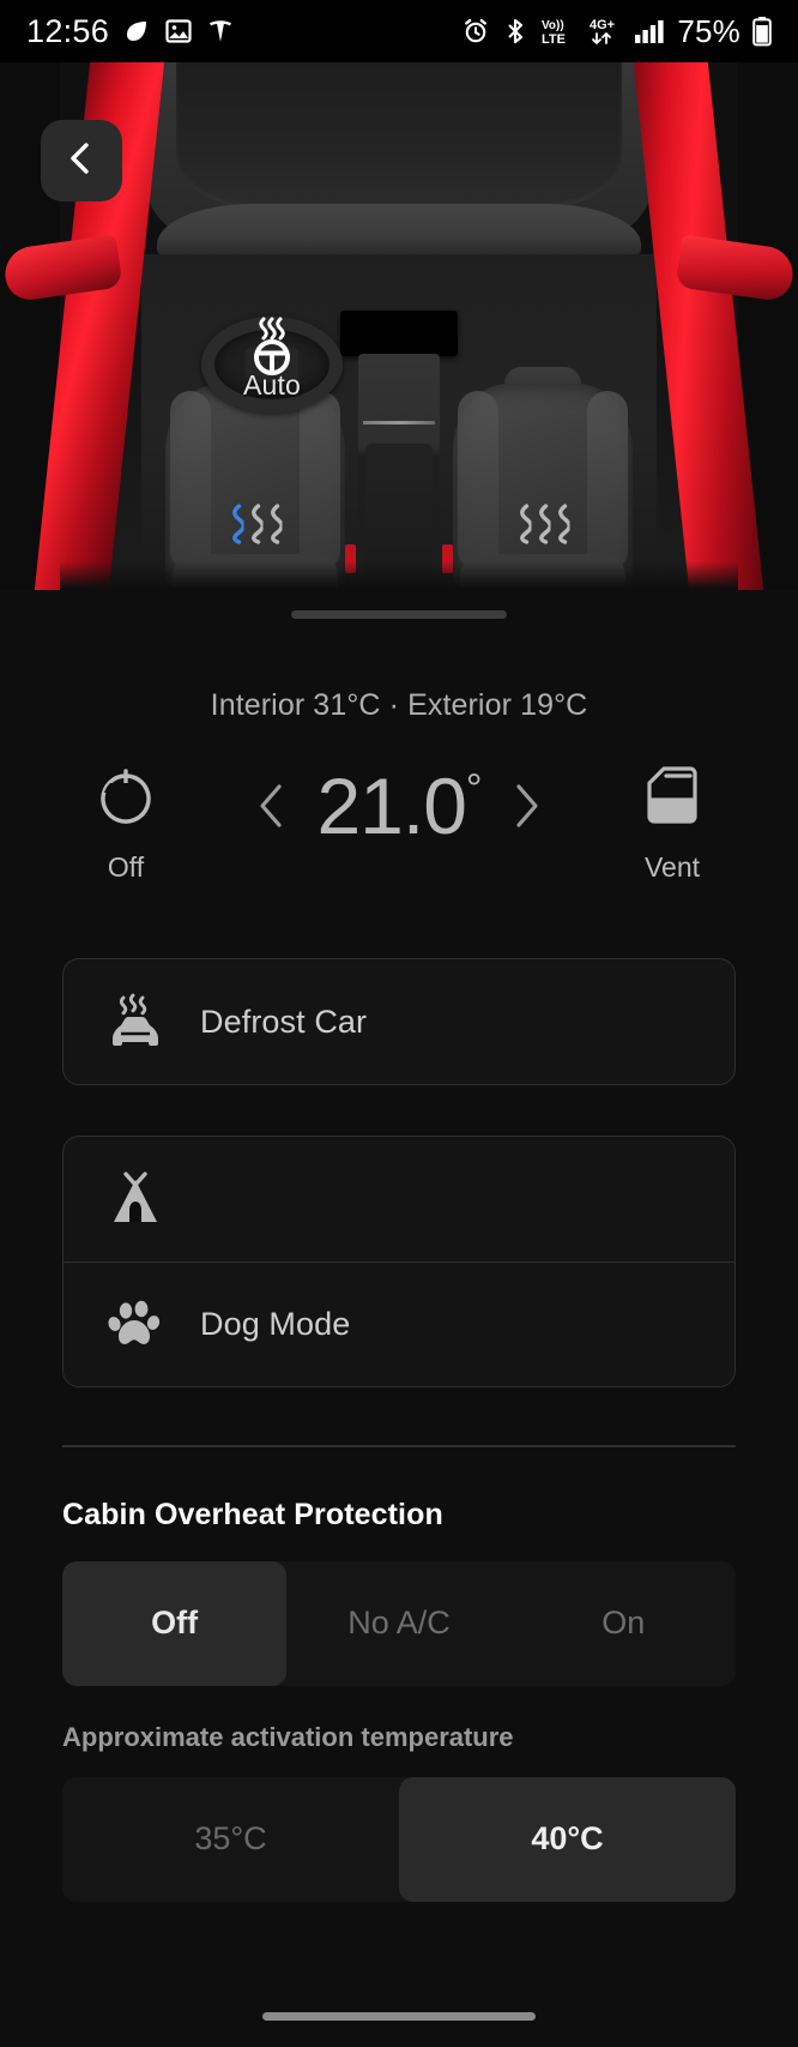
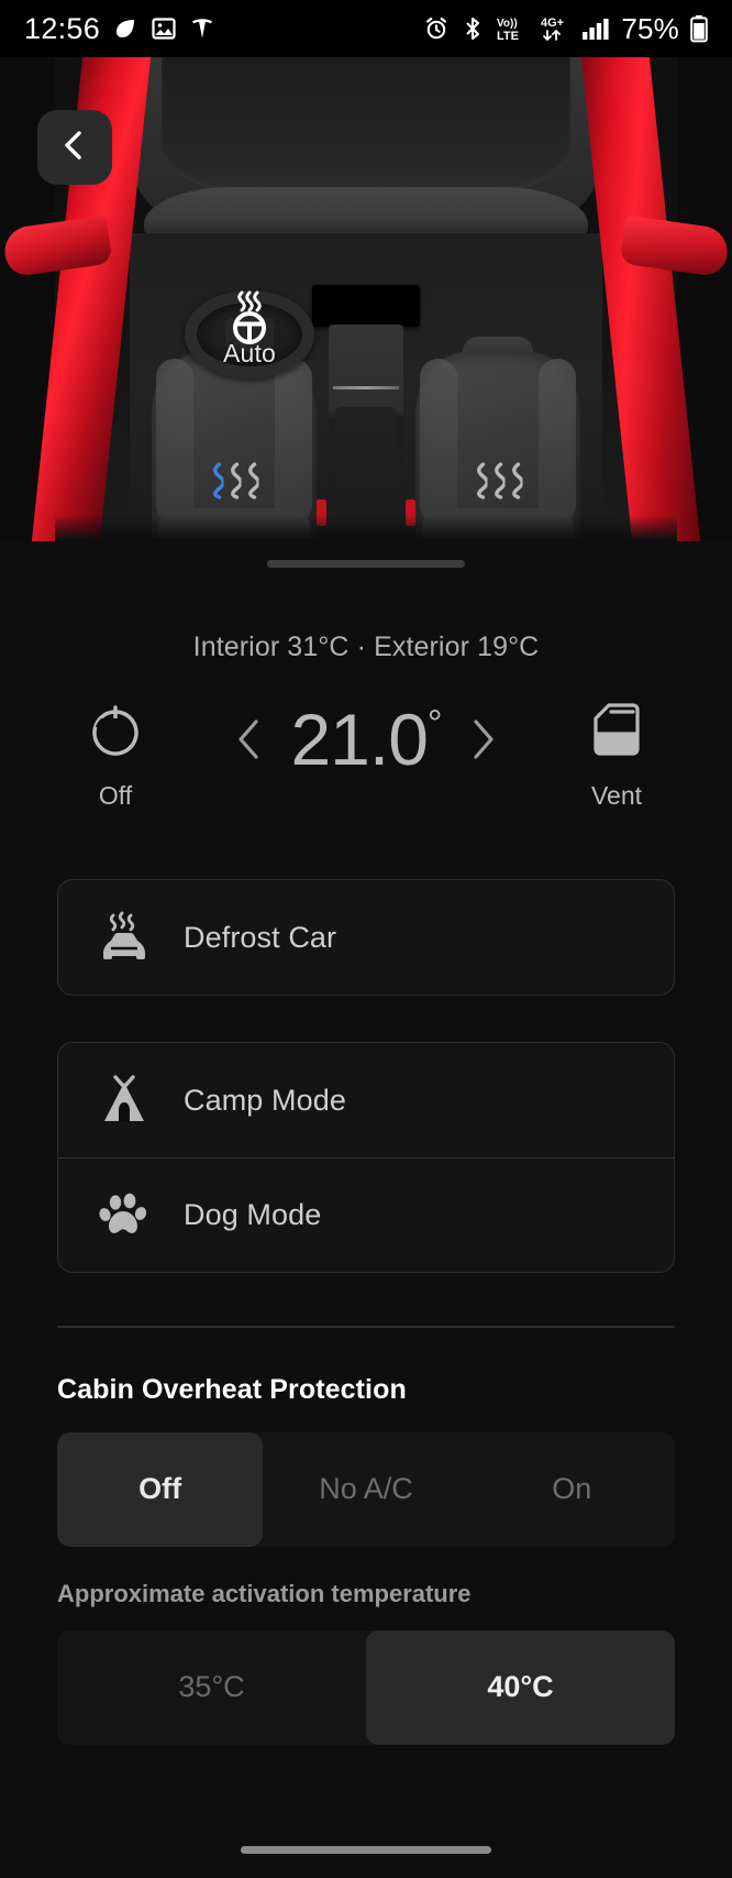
  12:56
  Vo))
  LTE
  4G+
  75%
  Auto
  Interior 31°C · Exterior 19°C
  Off
  21.0
  °
  Vent
  Defrost Car
+ Camp Mode
  Dog Mode
  Cabin Overheat Protection
  Off
  No A/C
  On
  Approximate activation temperature
  35°C
  40°C
